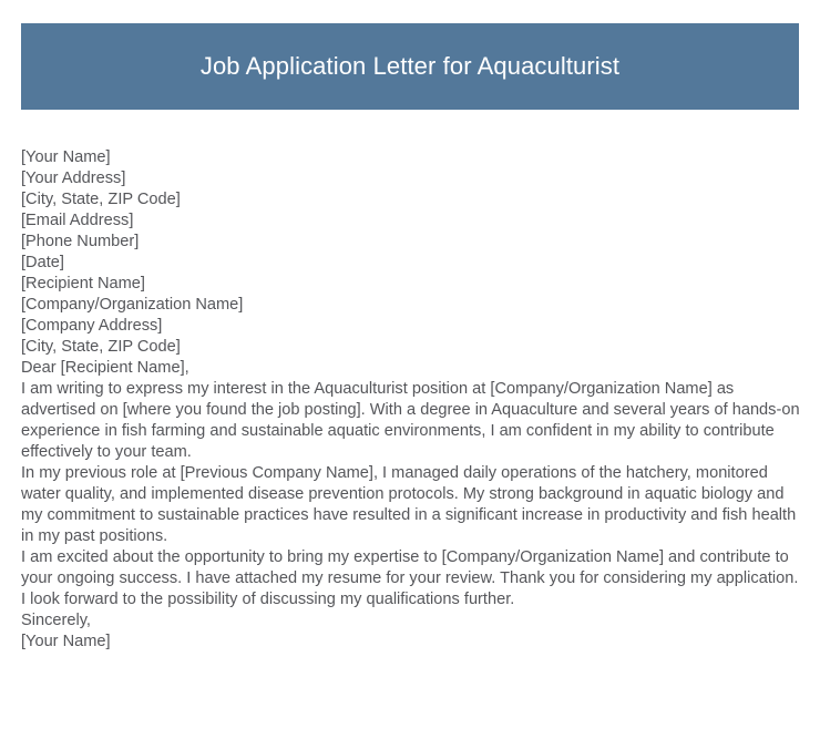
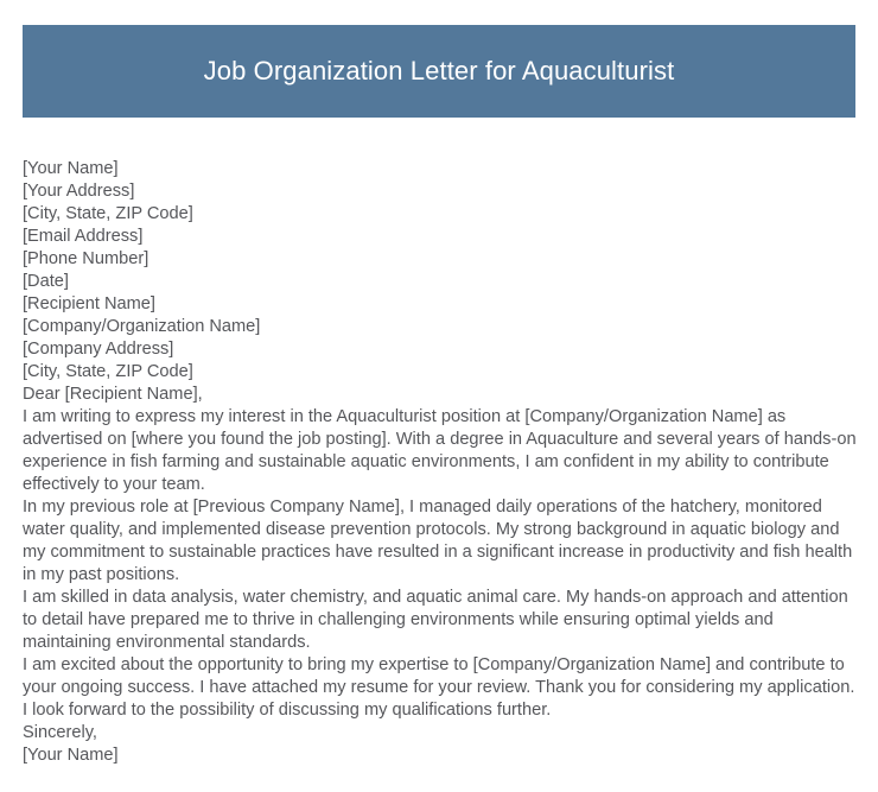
- Job Application Letter for Aquaculturist
+ Job Organization Letter for Aquaculturist
  [Your Name]
  [Your Address]
  [City, State, ZIP Code]
  [Email Address]
  [Phone Number]
  [Date]
  [Recipient Name]
  [Company/Organization Name]
  [Company Address]
  [City, State, ZIP Code]
  Dear [Recipient Name],
  I am writing to express my interest in the Aquaculturist position at [Company/Organization Name] as advertised on [where you found the job posting]. With a degree in Aquaculture and several years of hands-on experience in fish farming and sustainable aquatic environments, I am confident in my ability to contribute effectively to your team.
  In my previous role at [Previous Company Name], I managed daily operations of the hatchery, monitored water quality, and implemented disease prevention protocols. My strong background in aquatic biology and my commitment to sustainable practices have resulted in a significant increase in productivity and fish health in my past positions.
+ I am skilled in data analysis, water chemistry, and aquatic animal care. My hands-on approach and attention to detail have prepared me to thrive in challenging environments while ensuring optimal yields and maintaining environmental standards.
  I am excited about the opportunity to bring my expertise to [Company/Organization Name] and contribute to your ongoing success. I have attached my resume for your review. Thank you for considering my application. I look forward to the possibility of discussing my qualifications further.
  Sincerely,
  [Your Name]
